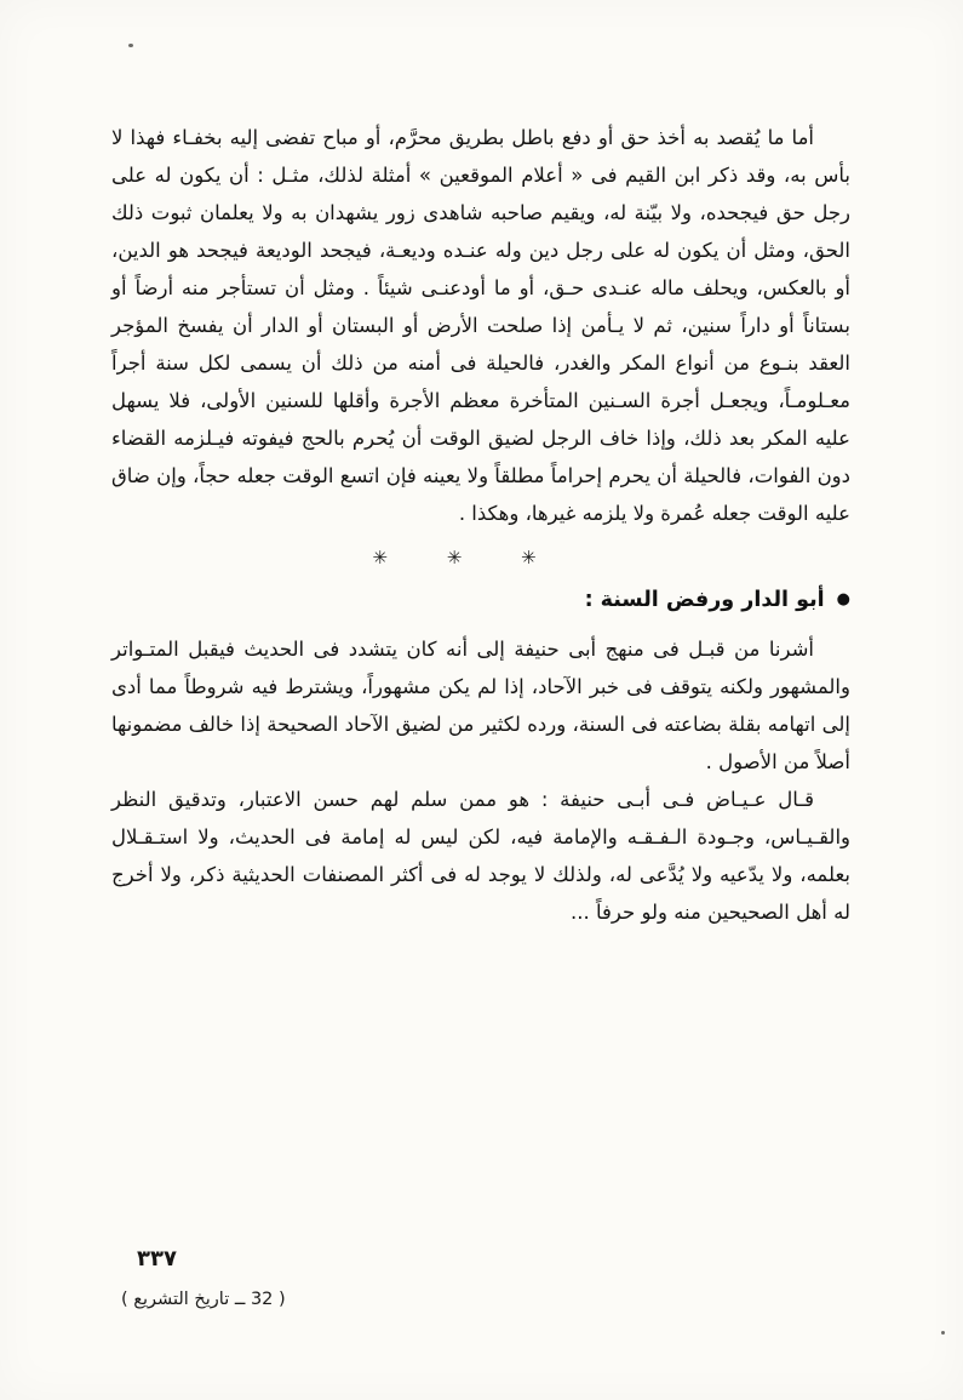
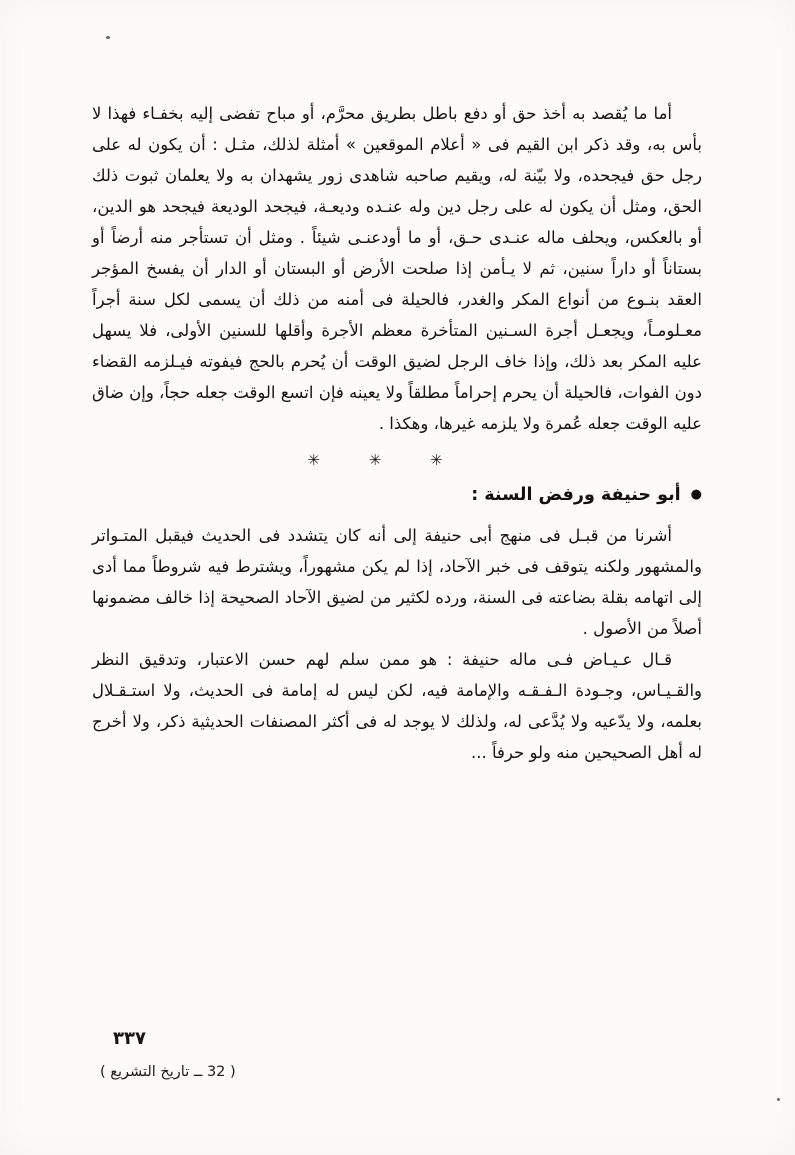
  أما ما يُقصد به أخذ حق أو دفع باطل بطريق محرَّم، أو مباح تفضى إليه بخفـاء فهذا لا بأس به، وقد ذكر ابن القيم فى « أعلام الموقعين » أمثلة لذلك، مثـل : أن يكون له على رجل حق فيجحده، ولا بيّنة له، ويقيم صاحبه شاهدى زور يشهدان به ولا يعلمان ثبوت ذلك الحق، ومثل أن يكون له على رجل دين وله عنـده وديعـة، فيجحد الوديعة فيجحد هو الدين، أو بالعكس، ويحلف ماله عنـدى حـق، أو ما أودعنـى شيئاً . ومثل أن تستأجر منه أرضاً أو بستاناً أو داراً سنين، ثم لا يـأمن إذا صلحت الأرض أو البستان أو الدار أن يفسخ المؤجر العقد بنـوع من أنواع المكر والغدر، فالحيلة فى أمنه من ذلك أن يسمى لكل سنة أجراً معـلومـاً، ويجعـل أجرة السـنين المتأخرة معظم الأجرة وأقلها للسنين الأولى، فلا يسهل عليه المكر بعد ذلك، وإذا خاف الرجل لضيق الوقت أن يُحرم بالحج فيفوته فيـلزمه القضاء دون الفوات، فالحيلة أن يحرم إحراماً مطلقاً ولا يعينه فإن اتسع الوقت جعله حجاً، وإن ضاق عليه الوقت جعله عُمرة ولا يلزمه غيرها، وهكذا .
  ✳ ✳ ✳
  ●
- أبو الدار ورفض السنة :
+ أبو حنيفة ورفض السنة :
  أشرنا من قبـل فى منهج أبى حنيفة إلى أنه كان يتشدد فى الحديث فيقبل المتـواتر والمشهور ولكنه يتوقف فى خبر الآحاد، إذا لم يكن مشهوراً، ويشترط فيه شروطاً مما أدى إلى اتهامه بقلة بضاعته فى السنة، ورده لكثير من لضيق الآحاد الصحيحة إذا خالف مضمونها أصلاً من الأصول .
- قـال عـيـاض فـى أبـى حنيفة : هو ممن سلم لهم حسن الاعتبار، وتدقيق النظر والقـيـاس، وجـودة الـفـقـه والإمامة فيه، لكن ليس له إمامة فى الحديث، ولا استـقـلال بعلمه، ولا يدّعيه ولا يُدَّعى له، ولذلك لا يوجد له فى أكثر المصنفات الحديثية ذكر، ولا أخرج له أهل الصحيحين منه ولو حرفاً ...
+ قـال عـيـاض فـى ماله حنيفة : هو ممن سلم لهم حسن الاعتبار، وتدقيق النظر والقـيـاس، وجـودة الـفـقـه والإمامة فيه، لكن ليس له إمامة فى الحديث، ولا استـقـلال بعلمه، ولا يدّعيه ولا يُدَّعى له، ولذلك لا يوجد له فى أكثر المصنفات الحديثية ذكر، ولا أخرج له أهل الصحيحين منه ولو حرفاً ...
  ٣٣٧
  ( 32 ــ تاريخ التشريع )
